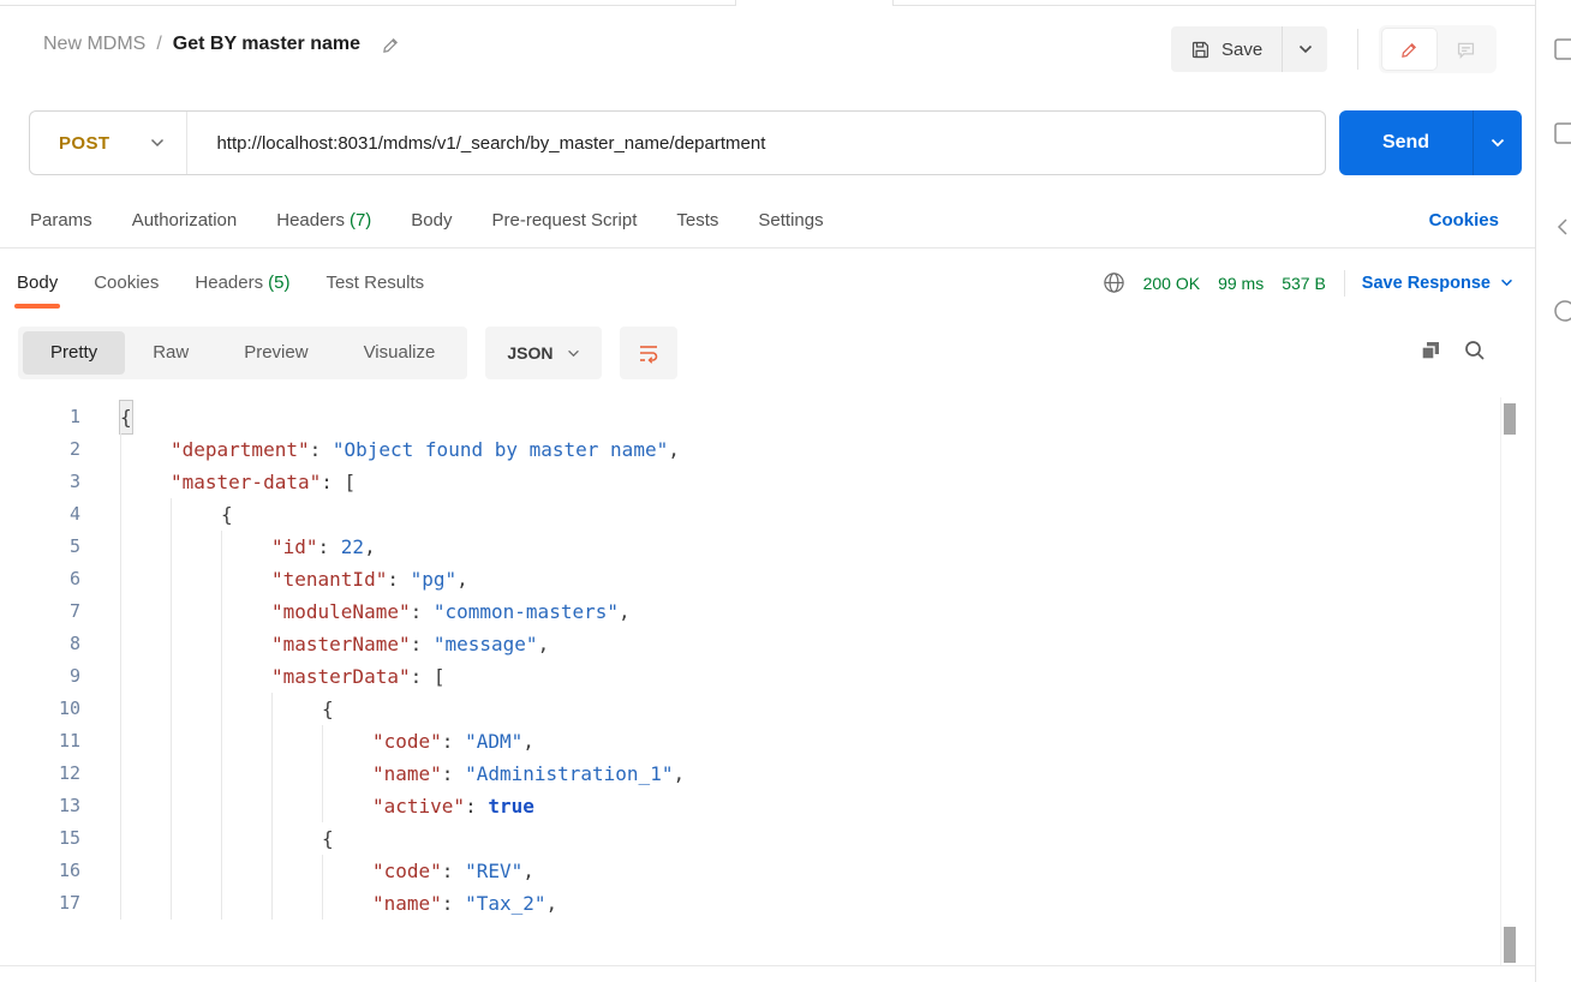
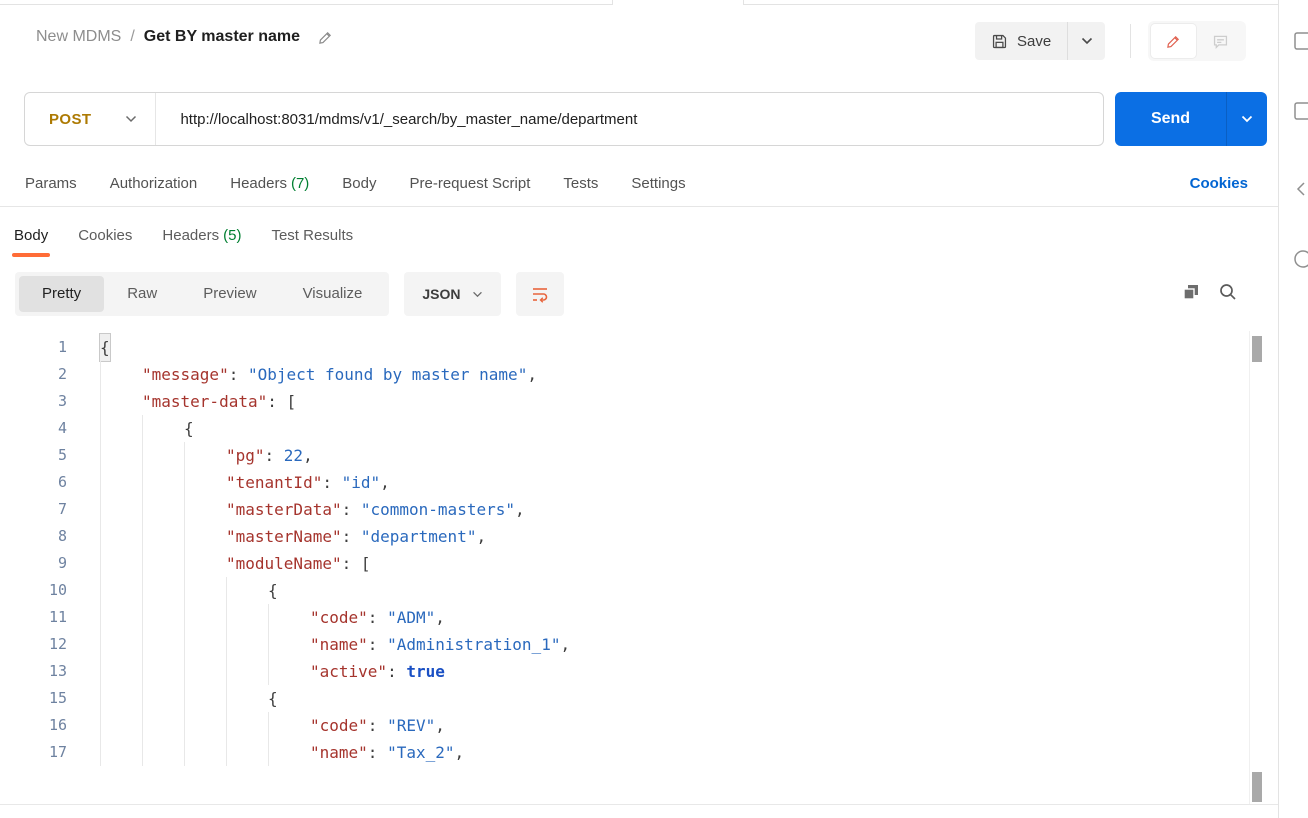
  New MDMS
  /
  Get BY master name
  Save
  POST
  http://localhost:8031/mdms/v1/_search/by_master_name/department
  Send
  Params
  Authorization
  Headers (7)
  Body
  Pre-request Script
  Tests
  Settings
  Cookies
  Body
  Cookies
  Headers
  (5)
  Test Results
- 200 OK
- 99 ms
- 537 B
- Save Response
  Pretty
  Raw
  Preview
  Visualize
  JSON
  1
  {
  2
- "department"
+ "message"
  :
  "Object found by master name"
  ,
  3
  "master-data"
  : [
  4
  {
  5
- "id"
+ "pg"
  :
  22
  ,
  6
  "tenantId"
  :
- "pg"
+ "id"
  ,
  7
- "moduleName"
+ "masterData"
  :
  "common-masters"
  ,
  8
  "masterName"
  :
- "message"
+ "department"
  ,
  9
- "masterData"
+ "moduleName"
  : [
  10
  {
  11
  "code"
  :
  "ADM"
  ,
  12
  "name"
  :
  "Administration_1"
  ,
  13
  "active"
  :
  true
  15
  {
  16
  "code"
  :
  "REV"
  ,
  17
  "name"
  :
  "Tax_2"
  ,
